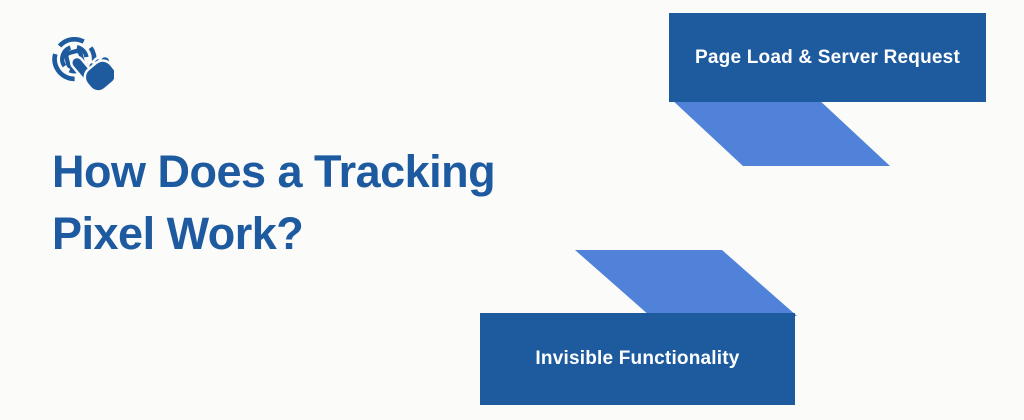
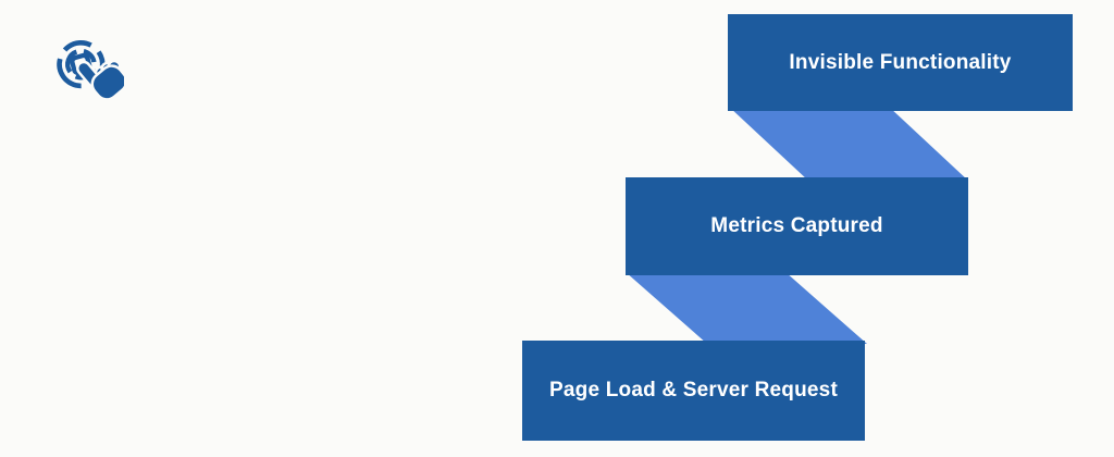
- How Does a Tracking
- Pixel Work?
- Page Load & Server Request
+ Invisible Functionality
+ Metrics Captured
- Invisible Functionality
+ Page Load & Server Request
